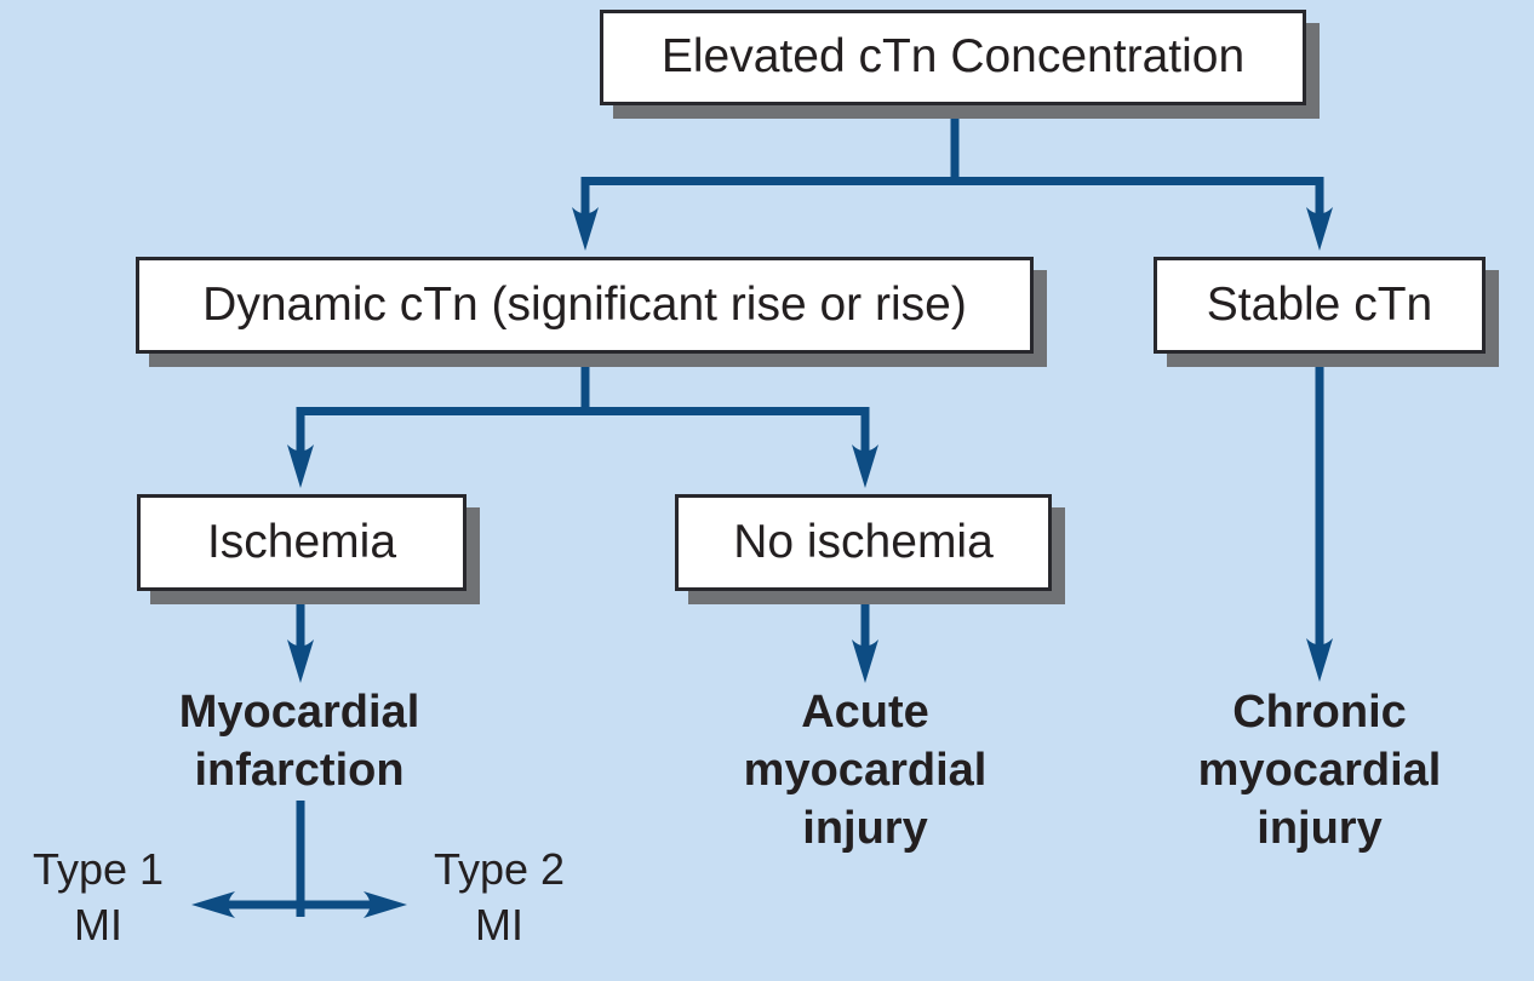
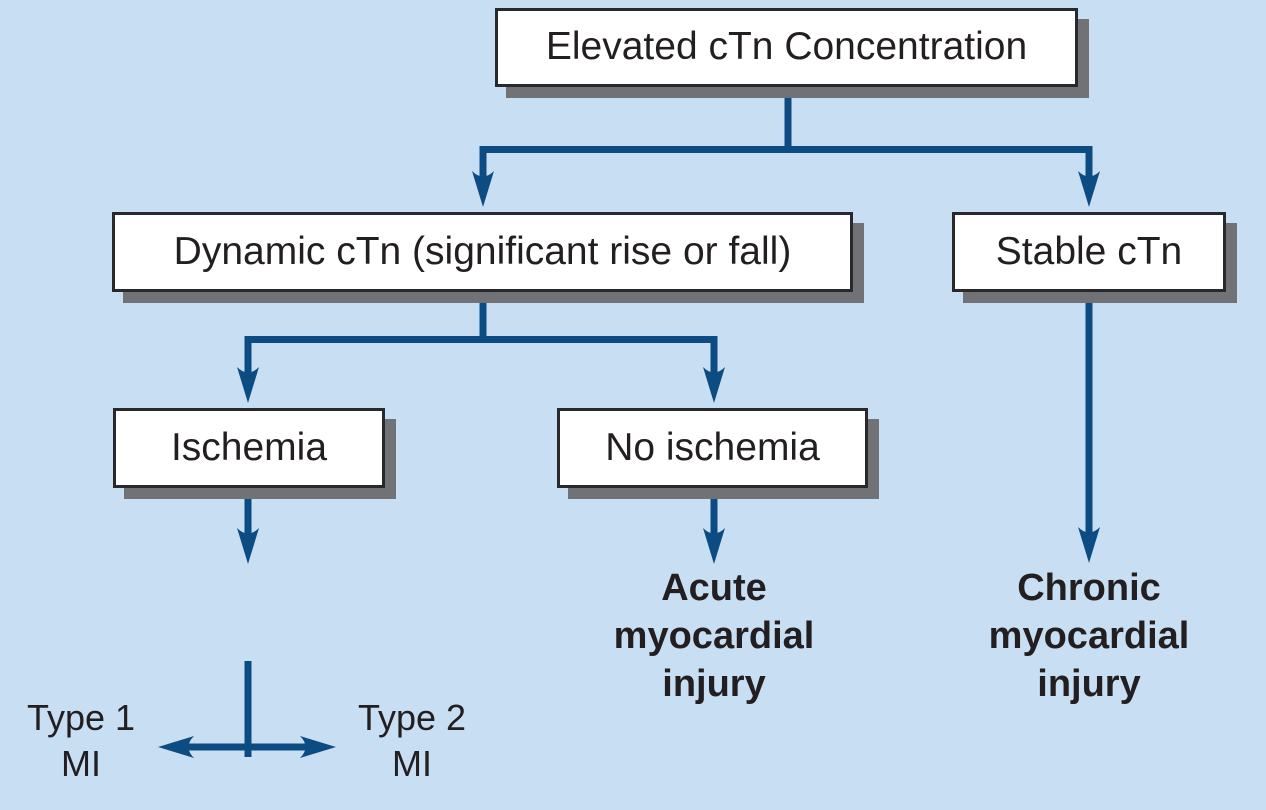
  Elevated cTn Concentration
- Dynamic cTn (significant rise or rise)
+ Dynamic cTn (significant rise or fall)
  Stable cTn
  Ischemia
  No ischemia
- Myocardial
- infarction
  Acute
  myocardial
  injury
  Chronic
  myocardial
  injury
  Type 1
  MI
  Type 2
  MI
